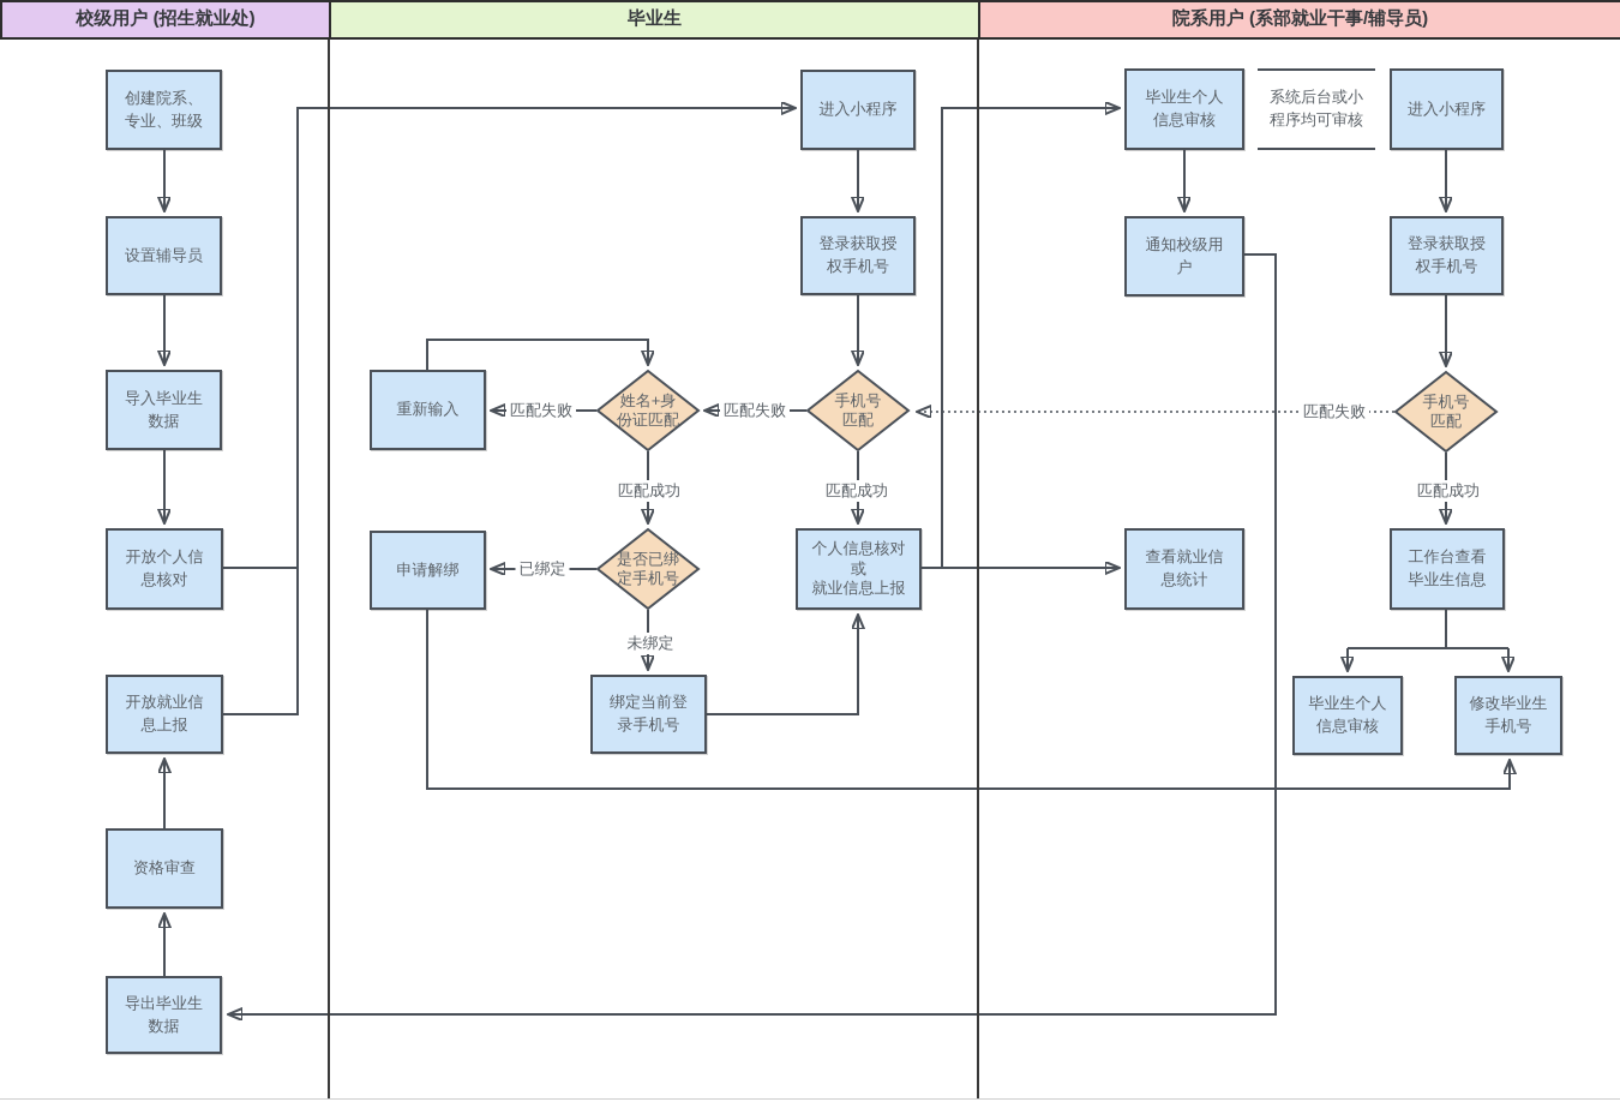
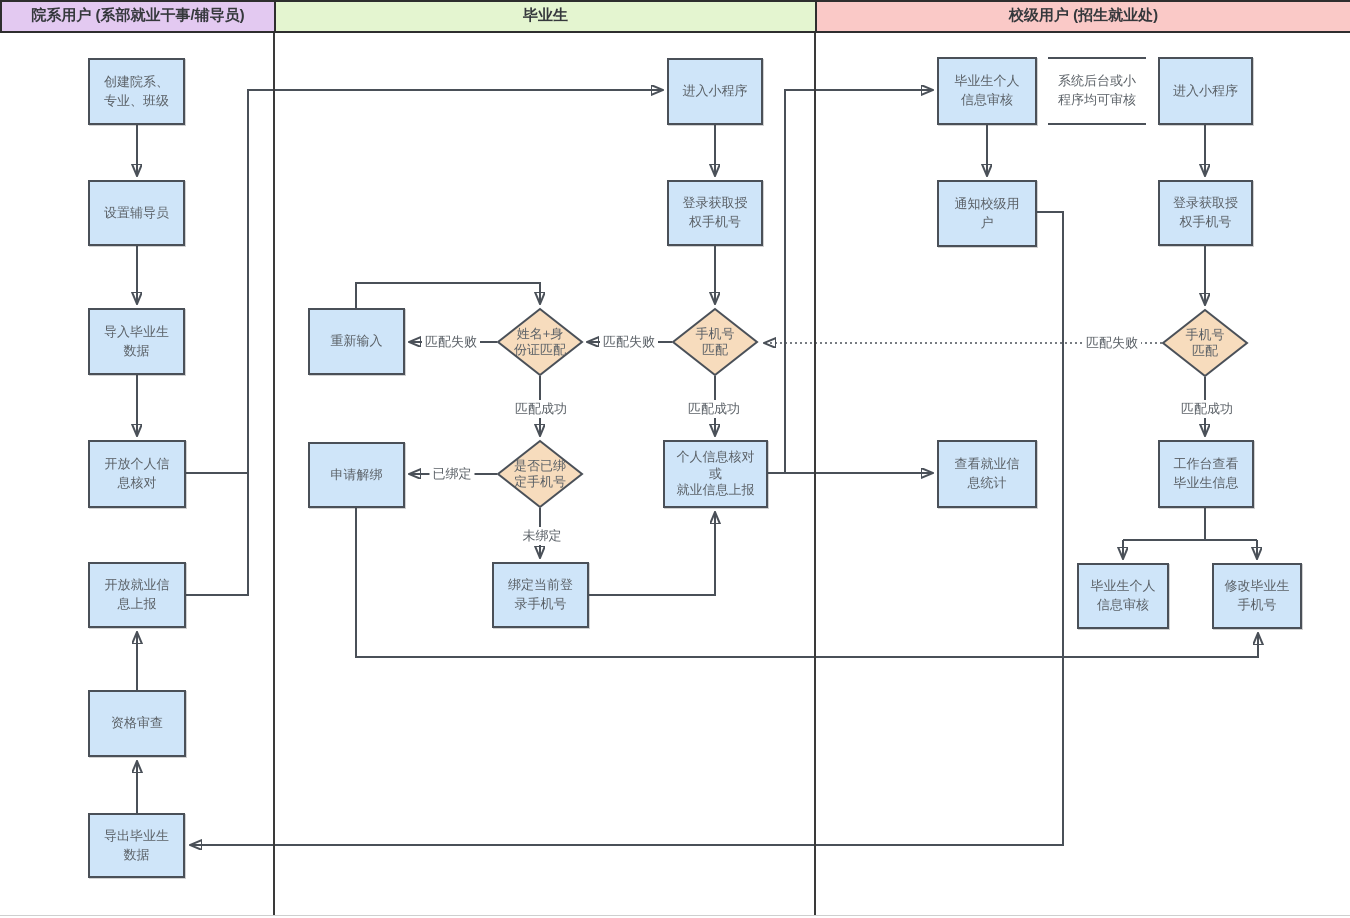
- 校级用户 (招生就业处)
+ 院系用户 (系部就业干事/辅导员)
  毕业生
- 院系用户 (系部就业干事/辅导员)
+ 校级用户 (招生就业处)
  创建院系、
  专业、班级
  设置辅导员
  导入毕业生
  数据
  开放个人信
  息核对
  开放就业信
  息上报
  资格审查
  导出毕业生
  数据
  进入小程序
  登录获取授
  权手机号
  重新输入
  申请解绑
  个人信息核对
  或
  就业信息上报
  绑定当前登
  录手机号
  姓名+身
  份证匹配
  手机号
  匹配
  是否已绑
  定手机号
  毕业生个人
  信息审核
  系统后台或小
  程序均可审核
  进入小程序
  通知校级用
  户
  登录获取授
  权手机号
  手机号
  匹配
  查看就业信
  息统计
  工作台查看
  毕业生信息
  毕业生个人
  信息审核
  修改毕业生
  手机号
  匹配失败
  匹配失败
  匹配失败
  匹配成功
  匹配成功
  匹配成功
  已绑定
  未绑定
